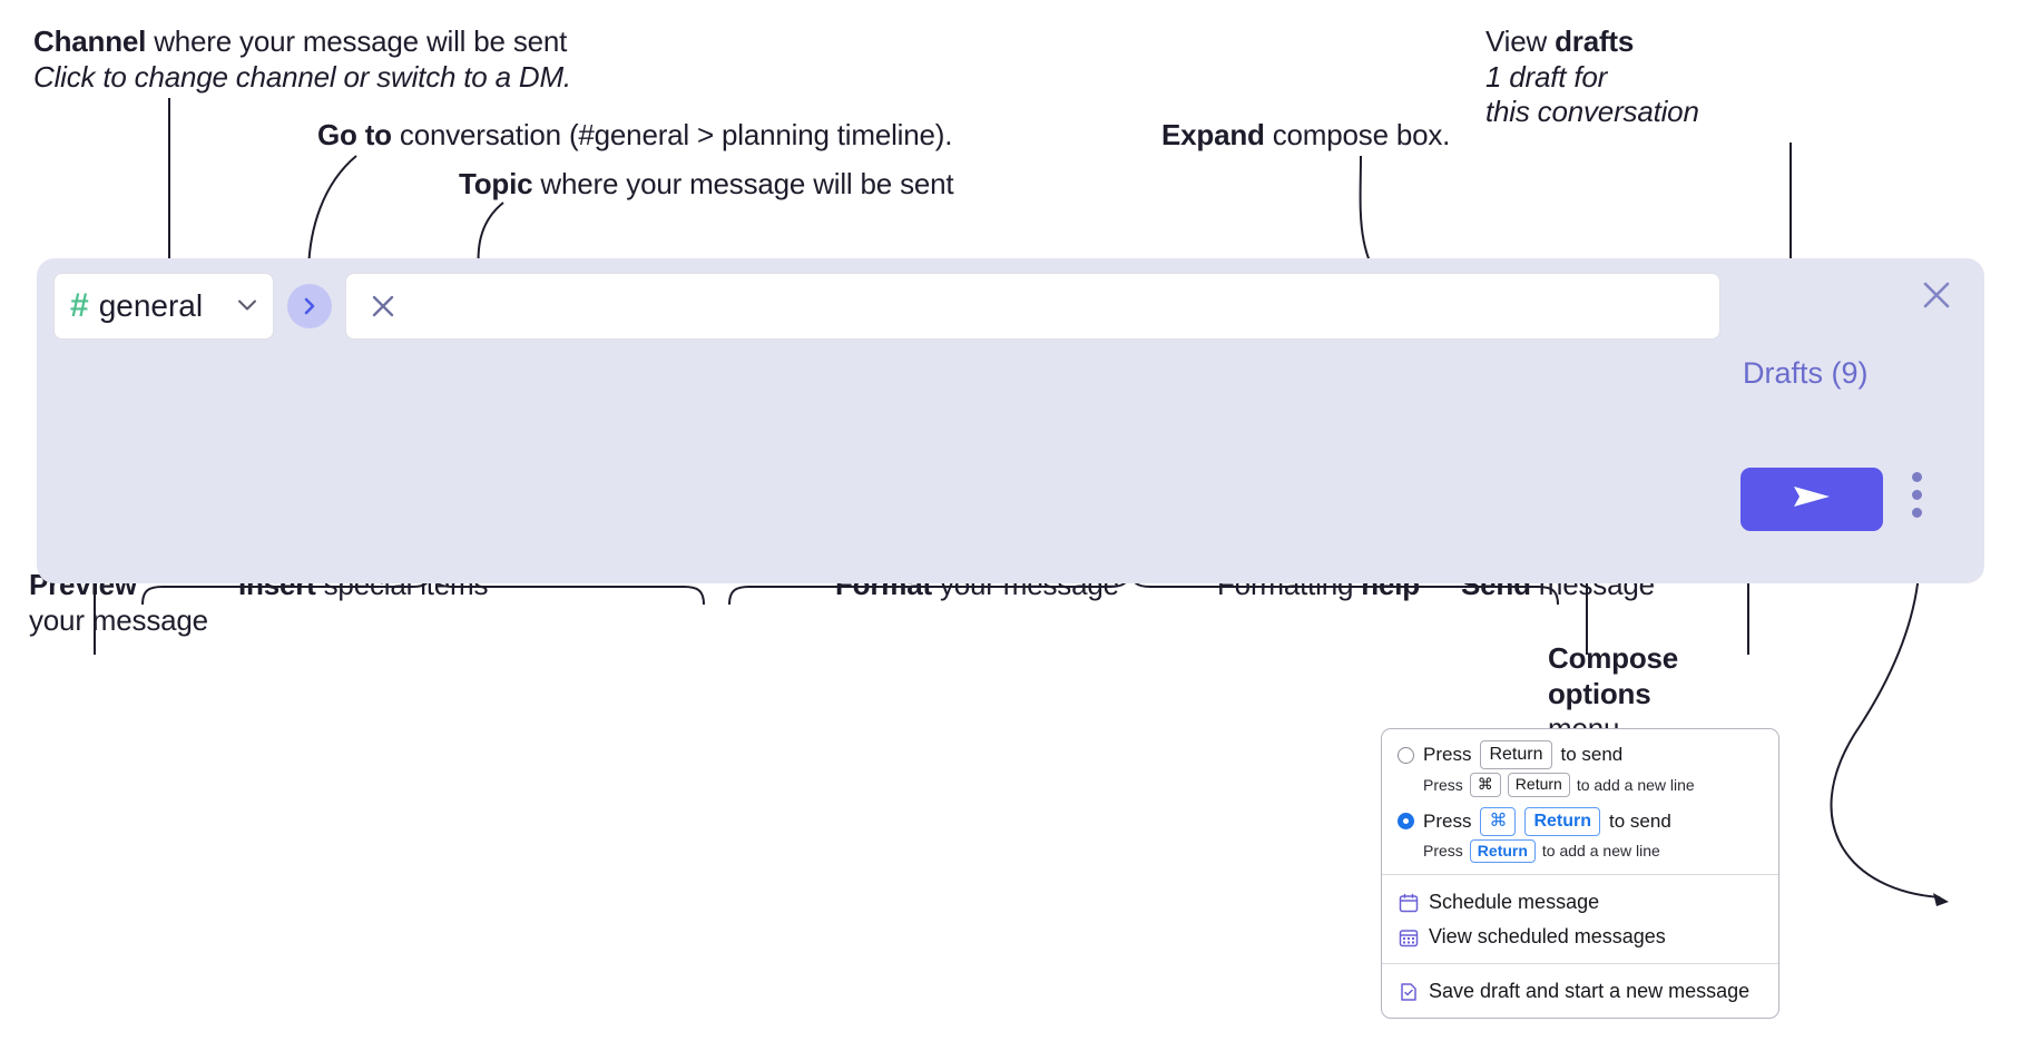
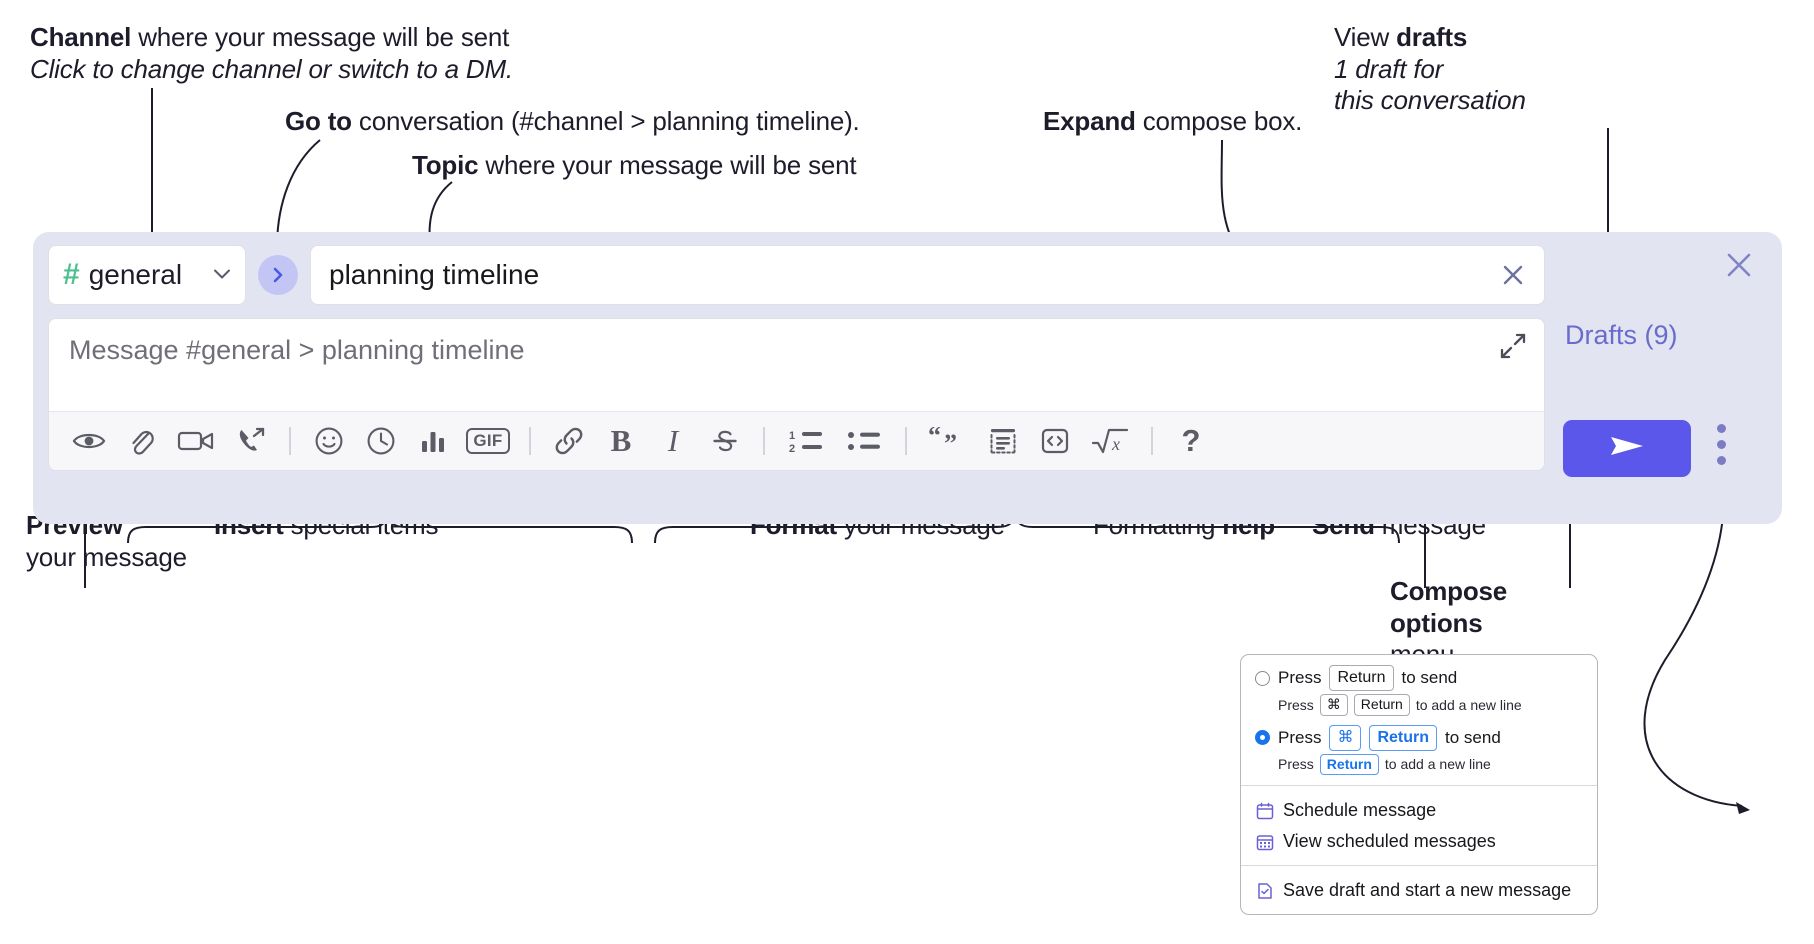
  Channel where your message will be sent
  Click to change channel or switch to a DM.
- Go to conversation (#general > planning timeline).
+ Go to conversation (#channel > planning timeline).
  Topic where your message will be sent
  Expand compose box.
  View drafts
  1 draft for
  this conversation
  Preview
  your message
  Insert special items
  Format your message
  Formatting help
  Send message
  Compose
  options
  #
  general
+ planning timeline
+ Message #general > planning timeline
+ GIF
+ B
+ I
+ 1
+ 2
+ “
+ ”
+ x
+ ?
  Drafts (9)
  Press
  Return
  to send
  Press
  ⌘
  Return
  to add a new line
  Press
  ⌘
  Return
  to send
  Press
  Return
  to add a new line
  Schedule message
  View scheduled messages
  Save draft and start a new message
